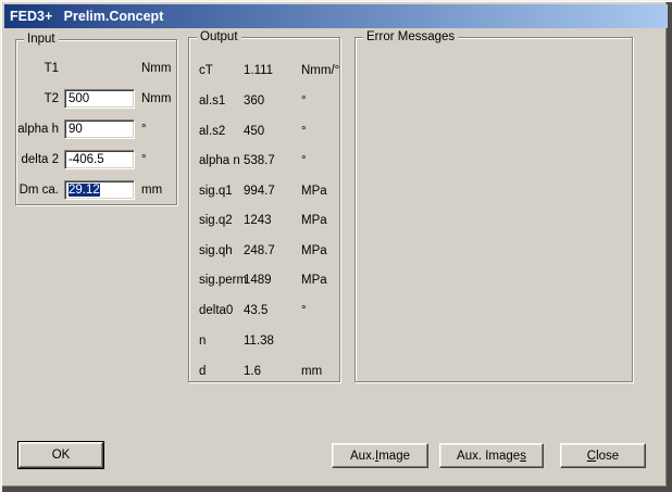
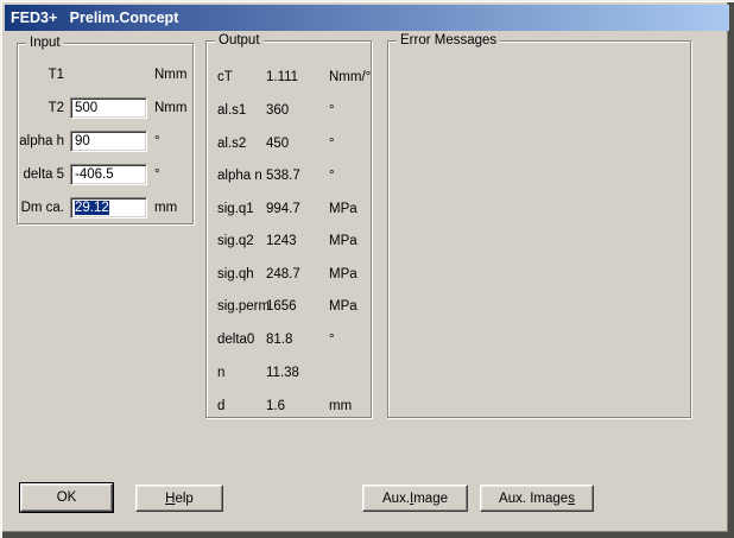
  FED3+ Prelim.Concept
  Input
  T1
  Nmm
  T2
  500
  Nmm
  alpha h
  90
  °
- delta 2
+ delta 5
  -406.5
  °
  Dm ca.
  29.12
  mm
  Output
  cT
  1.111
  Nmm/°
  al.s1
  360
  °
  al.s2
  450
  °
  alpha n
  538.7
  °
  sig.q1
  994.7
  MPa
  sig.q2
  1243
  MPa
  sig.qh
  248.7
  MPa
  sig.perm
- 1489
+ 1656
  MPa
  delta0
- 43.5
+ 81.8
  °
  n
  11.38
  d
  1.6
  mm
  Error Messages
  OK
+ H
+ elp
  Aux.
  I
  mage
  Aux. Image
  s
- C
- lose
